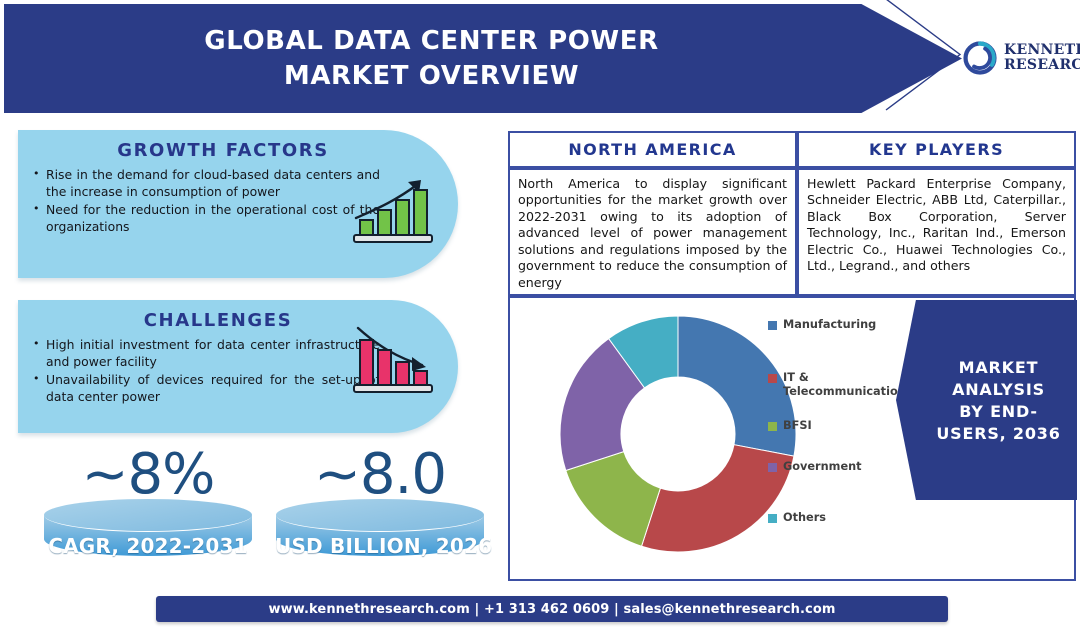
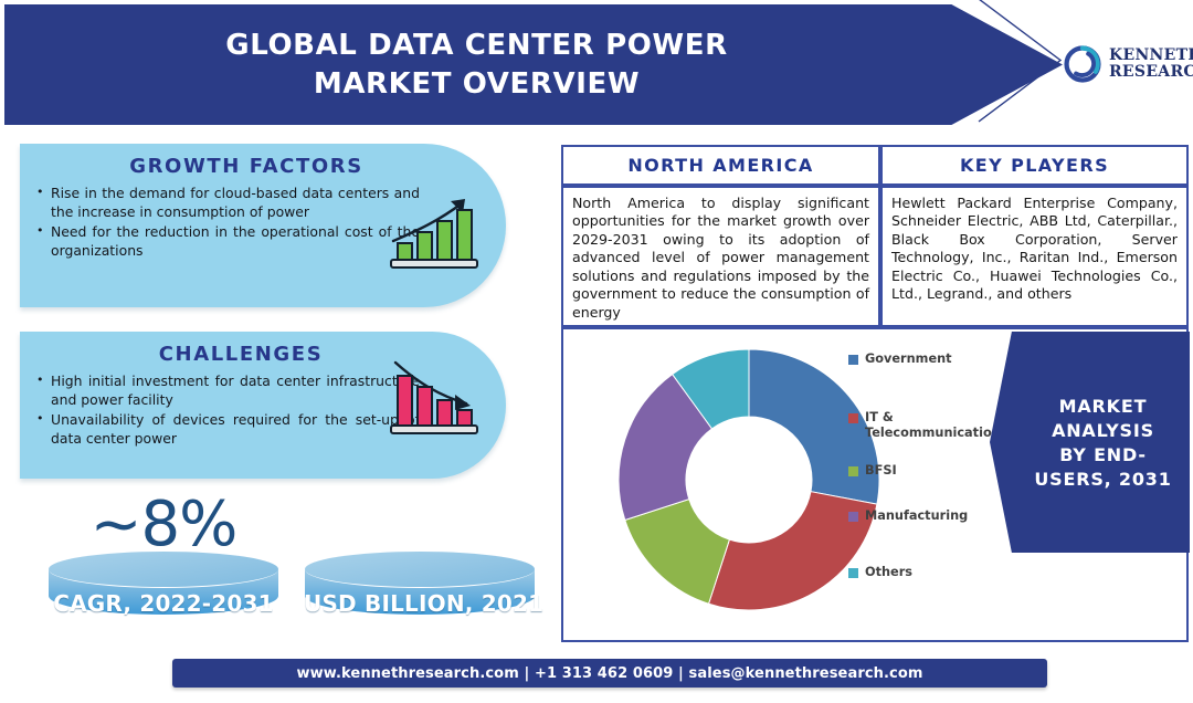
  GLOBAL DATA CENTER POWER
  MARKET OVERVIEW
  KENNET
  RESEARC
  GROWTH FACTORS
  Rise in the demand for cloud-based data centers and the increase in consumption of power
  Need for the reduction in the operational cost of th organizations
  CHALLENGES
  High initial investment for data center infrastructe and power facility
  Unavailability of devices required for the set-up data center power
  ~8%
  CAGR, 2022-2031
- ~8.0
- USD BILLION, 2026
+ USD BILLION, 2021
  NORTH AMERICA
- North America to display significant opportunities for the market growth over 2022-2031 owing to its adoption of advanced level of power management solutions and regulations imposed by the government to reduce the consumption of energy
+ North America to display significant opportunities for the market growth over 2029-2031 owing to its adoption of advanced level of power management solutions and regulations imposed by the government to reduce the consumption of energy
  KEY PLAYERS
  Hewlett Packard Enterprise Company, Schneider Electric, ABB Ltd, Caterpillar., Black Box Corporation, Server Technology, Inc., Raritan Ind., Emerson Electric Co., Huawei Technologies Co., Ltd., Legrand., and others
- Manufacturing
+ Government
  IT & Telecommunicatio
  BFSI
- Government
+ Manufacturing
  Others
  MARKET
  ANALYSIS
  BY END-
- USERS, 2036
+ USERS, 2031
  www.kennethresearch.com | +1 313 462 0609 | sales@kennethresearch.com
